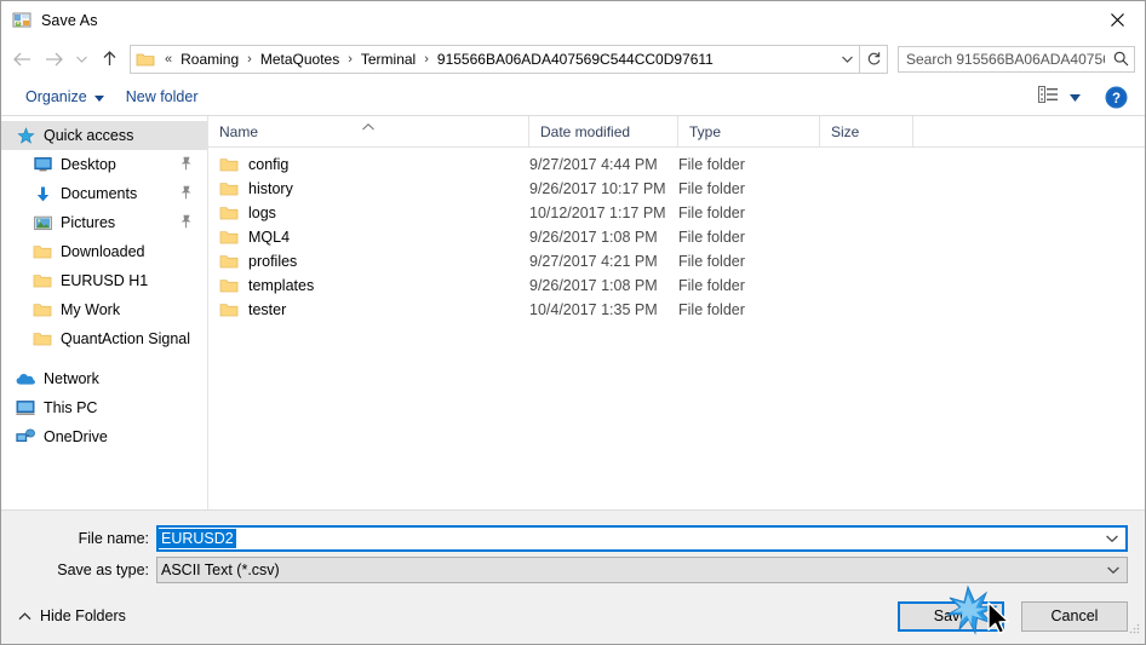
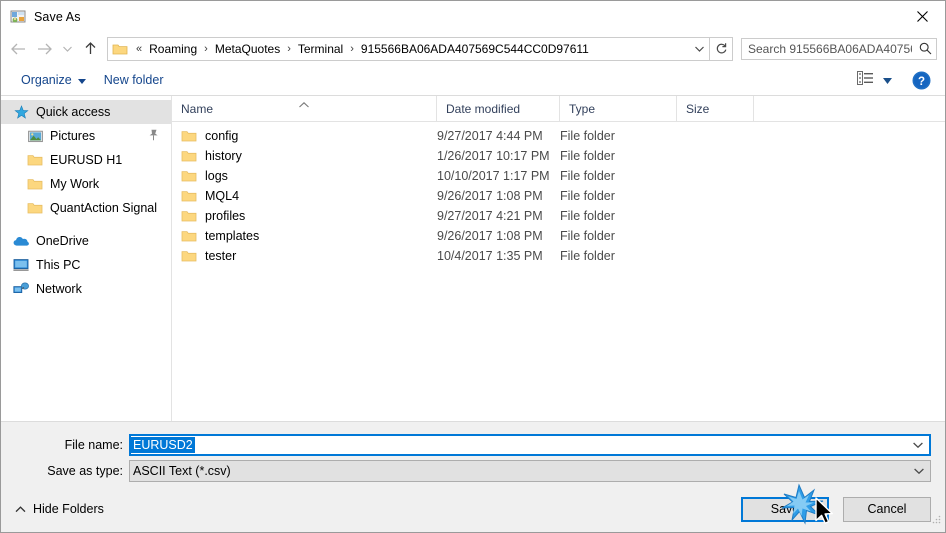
  Save As
  «
  Roaming
  ›
  MetaQuotes
  ›
  Terminal
  ›
  915566BA06ADA407569C544CC0D97611
  Search 915566BA06ADA4075
  Organize
  New folder
  ?
  Quick access
- Desktop
- Documents
  Pictures
- Downloaded
  EURUSD H1
  My Work
  QuantAction Signal
- Network
+ OneDrive
  This PC
- OneDrive
+ Network
  Name
  Date modified
  Type
  Size
  config
  9/27/2017 4:44 PM
  File folder
  history
- 9/26/2017 10:17 PM
+ 1/26/2017 10:17 PM
  File folder
  logs
- 10/12/2017 1:17 PM
+ 10/10/2017 1:17 PM
  File folder
  MQL4
  9/26/2017 1:08 PM
  File folder
  profiles
  9/27/2017 4:21 PM
  File folder
  templates
  9/26/2017 1:08 PM
  File folder
  tester
  10/4/2017 1:35 PM
  File folder
  File name:
  EURUSD2
  Save as type:
  ASCII Text (*.csv)
  Hide Folders
  Sav
  Cancel
